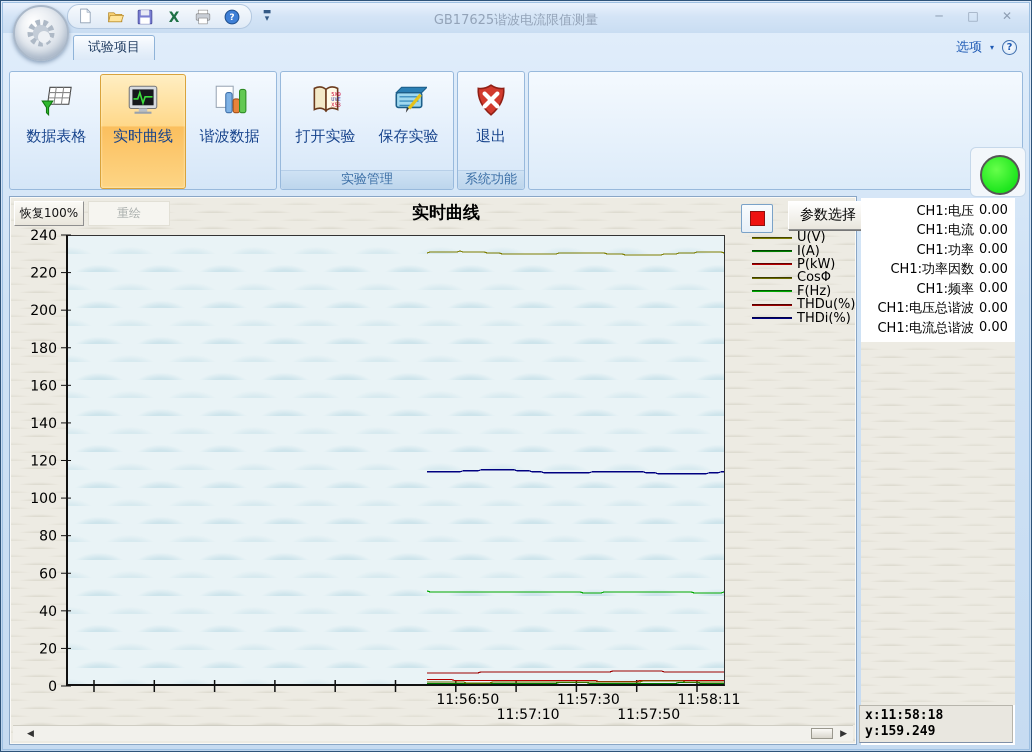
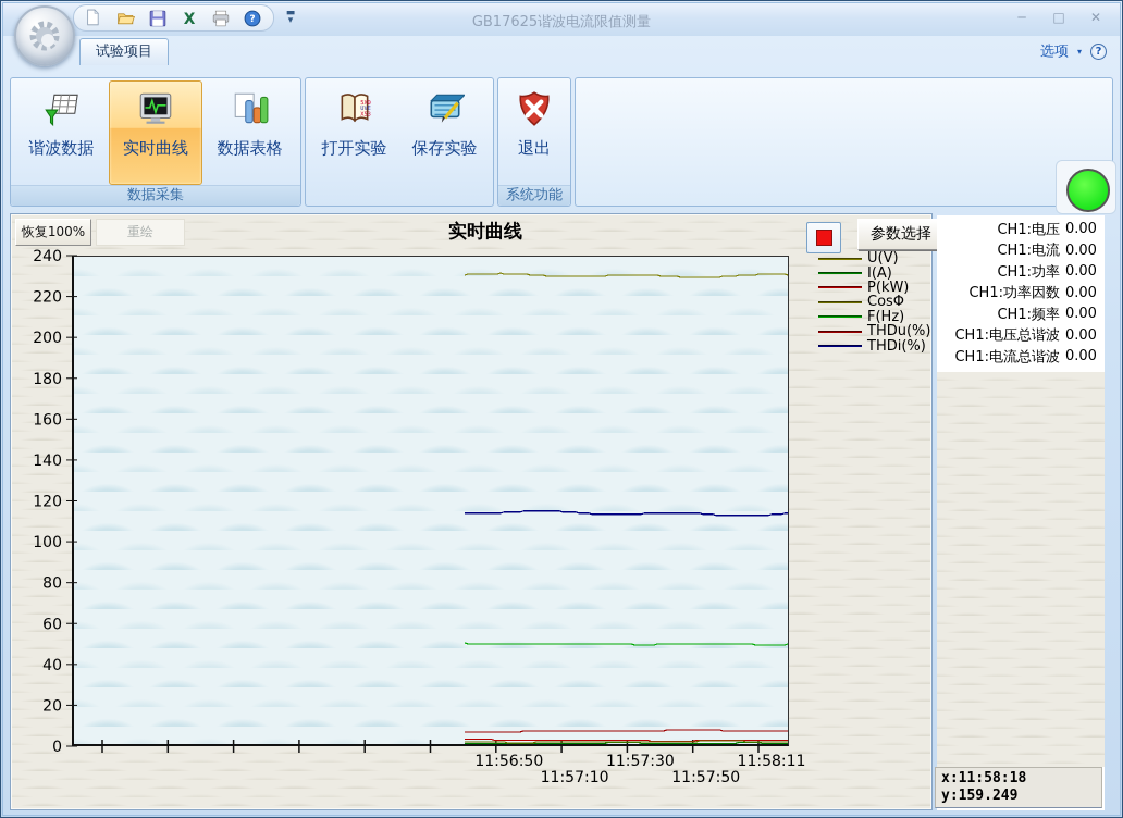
  GB17625谐波电流限值测量
  ─
  □
  ✕
  X
  ?
  ▬
  ▾
  试验项目
  选项
  ▾
  ?
- 数据表格
+ 谐波数据
  实时曲线
- 谐波数据
+ 数据表格
+ 数据采集
  打开实验
  保存实验
- 实验管理
  退出
  系统功能
  恢复100%
  重绘
  实时曲线
  0
  20
  40
  60
  80
  100
  120
  140
  160
  180
  200
  220
  240
  11:56:50
  11:57:10
  11:57:30
  11:57:50
  11:58:11
  参数选择
  U(V)
  I(A)
  P(kW)
  CosΦ
  F(Hz)
  THDu(%)
  THDi(%)
- ◀
- ▶
  CH1:电压
  0.00
  CH1:电流
  0.00
  CH1:功率
  0.00
  CH1:功率因数
  0.00
  CH1:频率
  0.00
  CH1:电压总谐波
  0.00
  CH1:电流总谐波
  0.00
  x:11:58:18
  y:159.249
